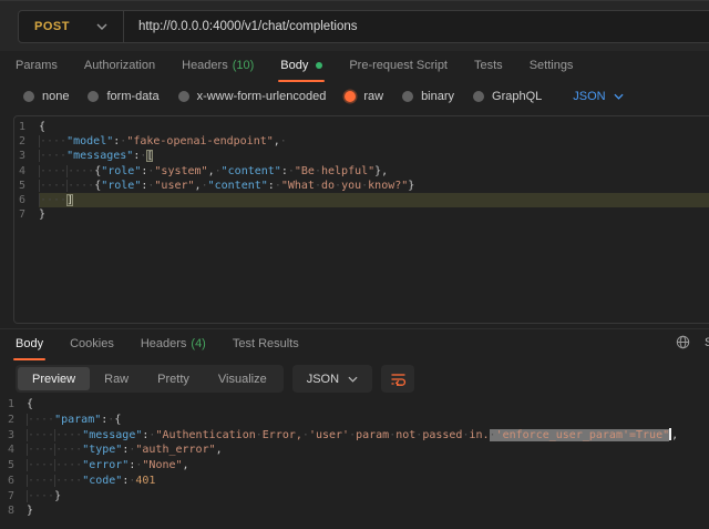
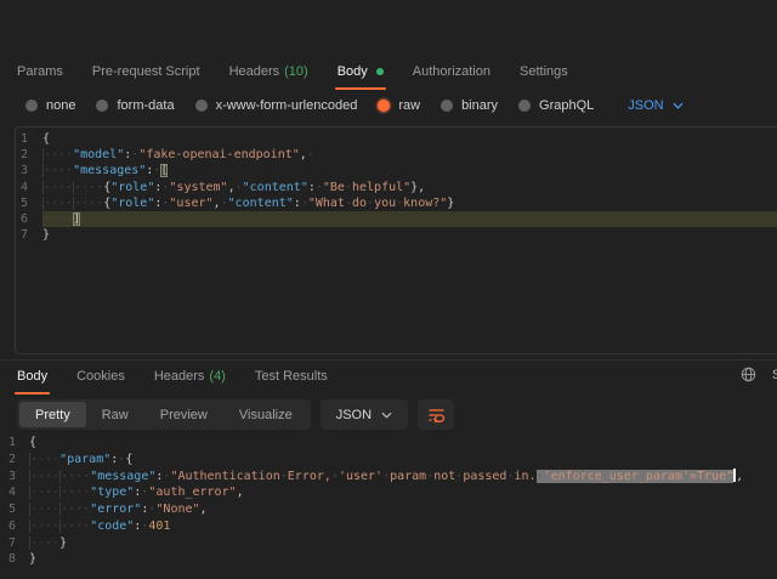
- POST
- http://0.0.0.0:4000/v1/chat/completions
  Params
- Authorization
+ Pre-request Script
  Headers
  (10)
  Body
- Pre-request Script
+ Authorization
- Tests
  Settings
  none
  form-data
  x-www-form-urlencoded
  raw
  binary
  GraphQL
  JSON
  1
  {
  2
  "model":·"fake-openai-endpoint",·
  3
  "messages":·[
  4
  ········{"role":·"system",·"content":·"Be·helpful"},
  5
  ········{"role":·"user",·"content":·"What·do·you·know?"}
  6
  ····]
  7
  }
  Body
  Cookies
  Headers
  (4)
  Test Results
- Preview
+ Pretty
  Raw
- Pretty
+ Preview
  Visualize
  JSON
  1
  {
  2
  "param":·{
  3
  ········"message":·"Authentication·Error,·'user'·param·not·passed·in.·'enforce_user_param'=True" ,
  4
  ········"type":·"auth_error",
  5
  ········"error":·"None",
  6
  ········"code":·401
  7
  8
  }
